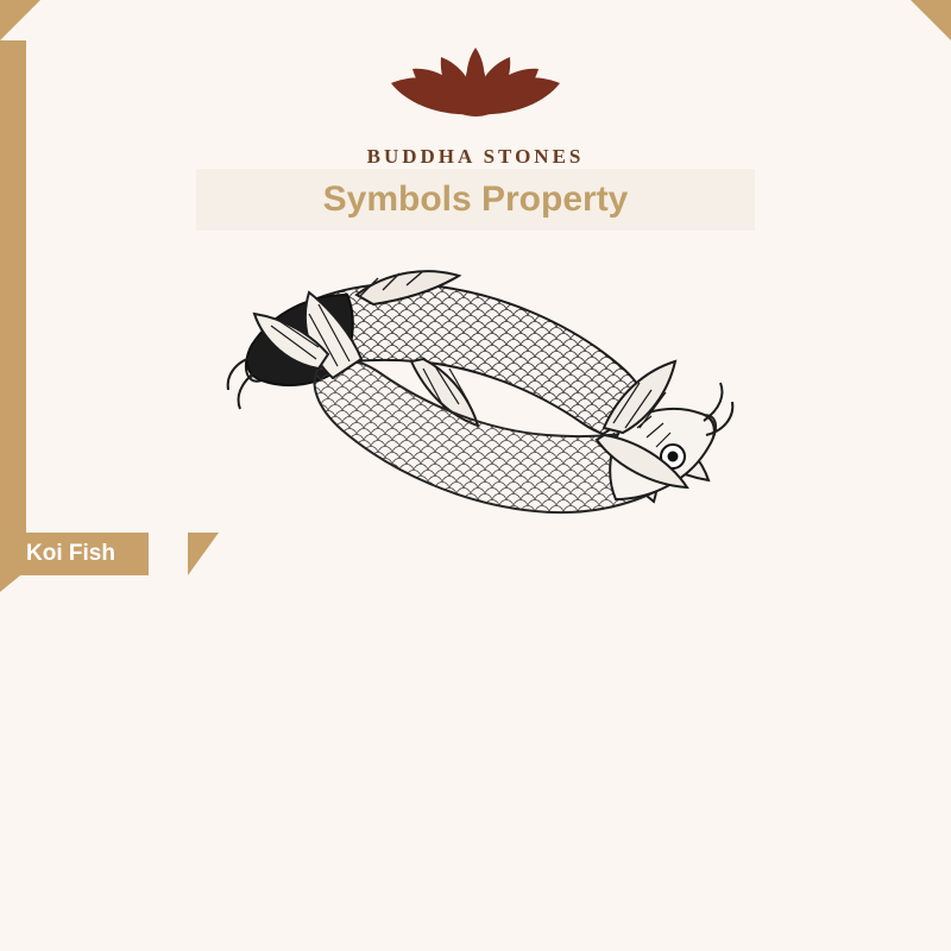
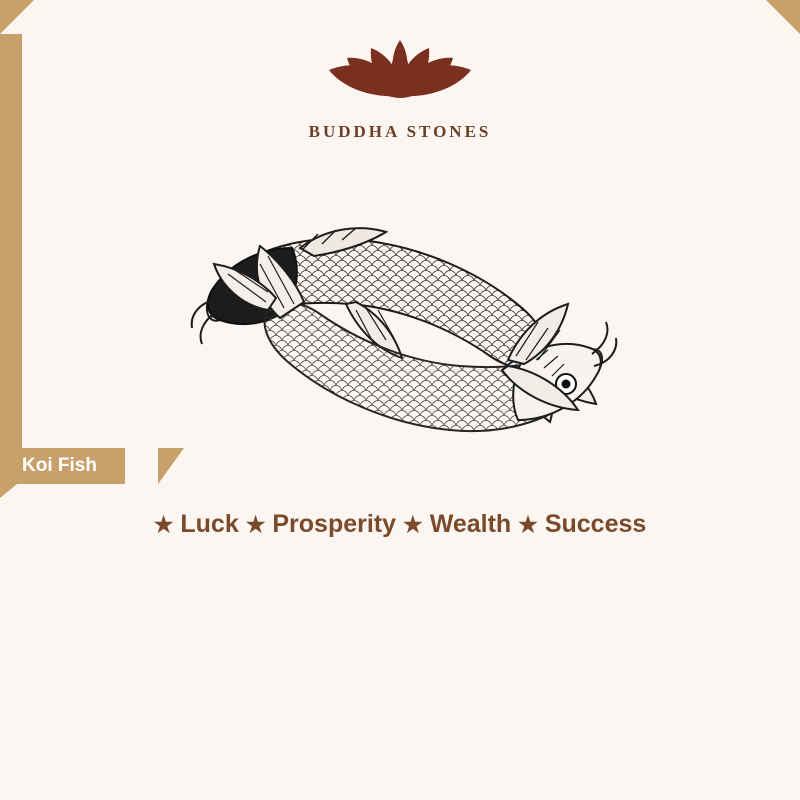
  BUDDHA STONES
- Symbols Property
  Koi Fish
+ ★ Luck ★ Prosperity ★ Wealth ★ Success
